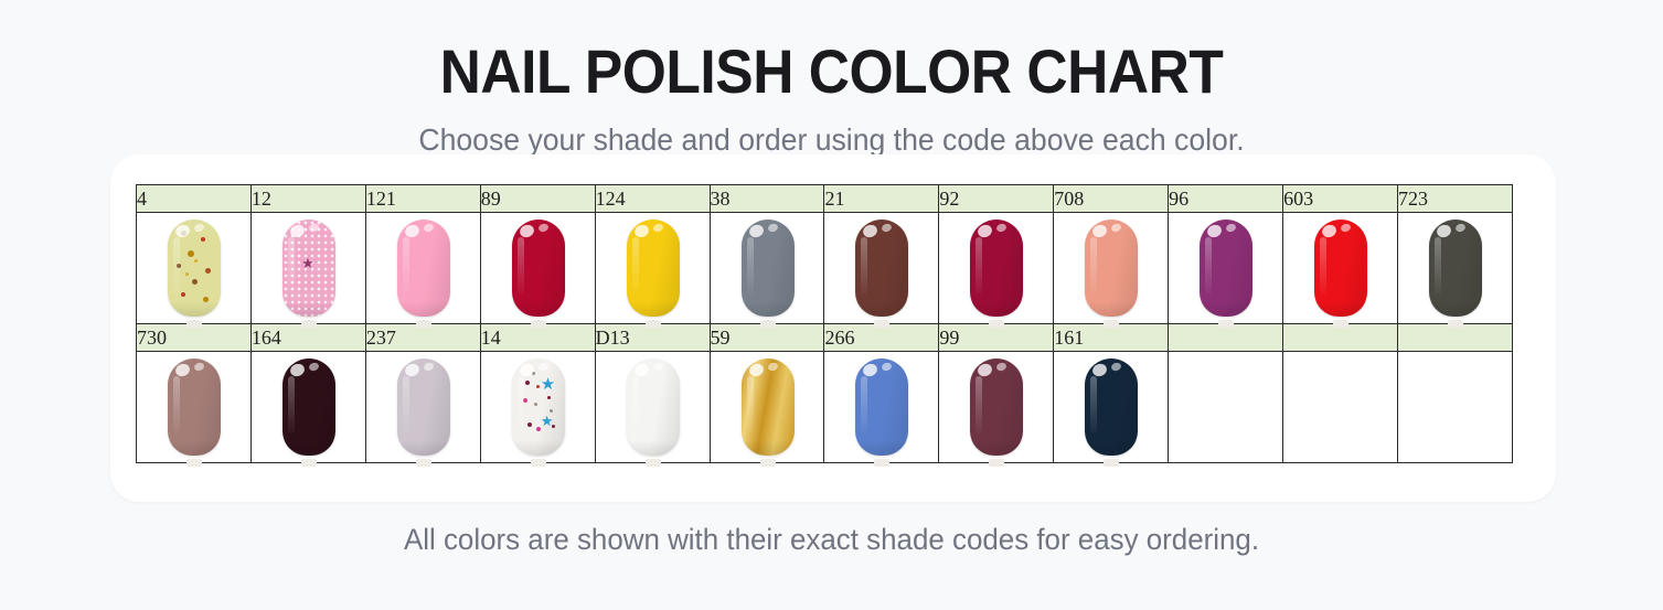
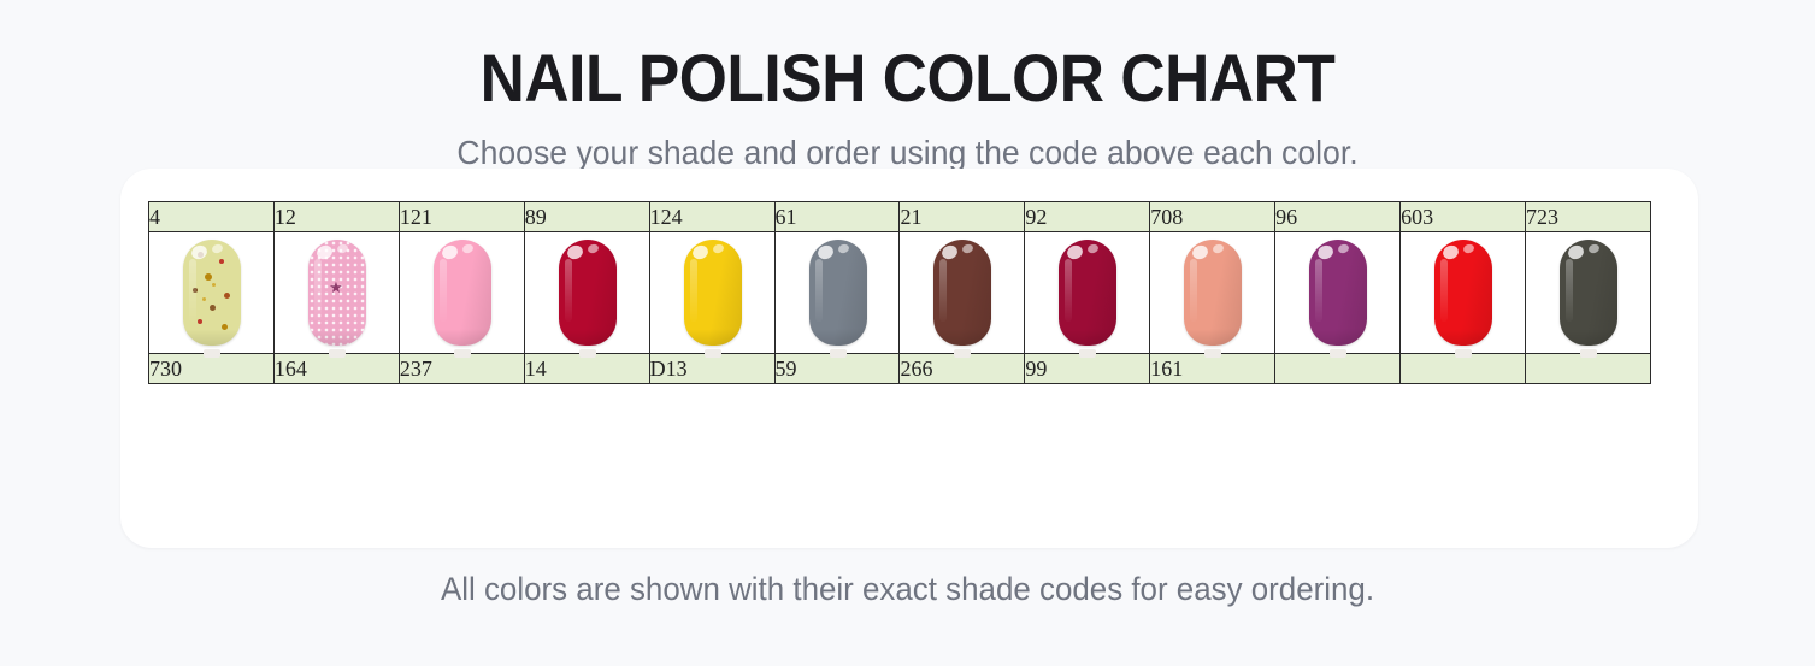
  NAIL POLISH COLOR CHART
  Choose your shade and order using the code above each color.
- 4	12	121	89	124	38	21	92	708	96	603	723
+ 4	12	121	89	124	61	21	92	708	96	603	723
  	★
  730	164	237	14	D13	59	266	99	161
- 			★★
  All colors are shown with their exact shade codes for easy ordering.
